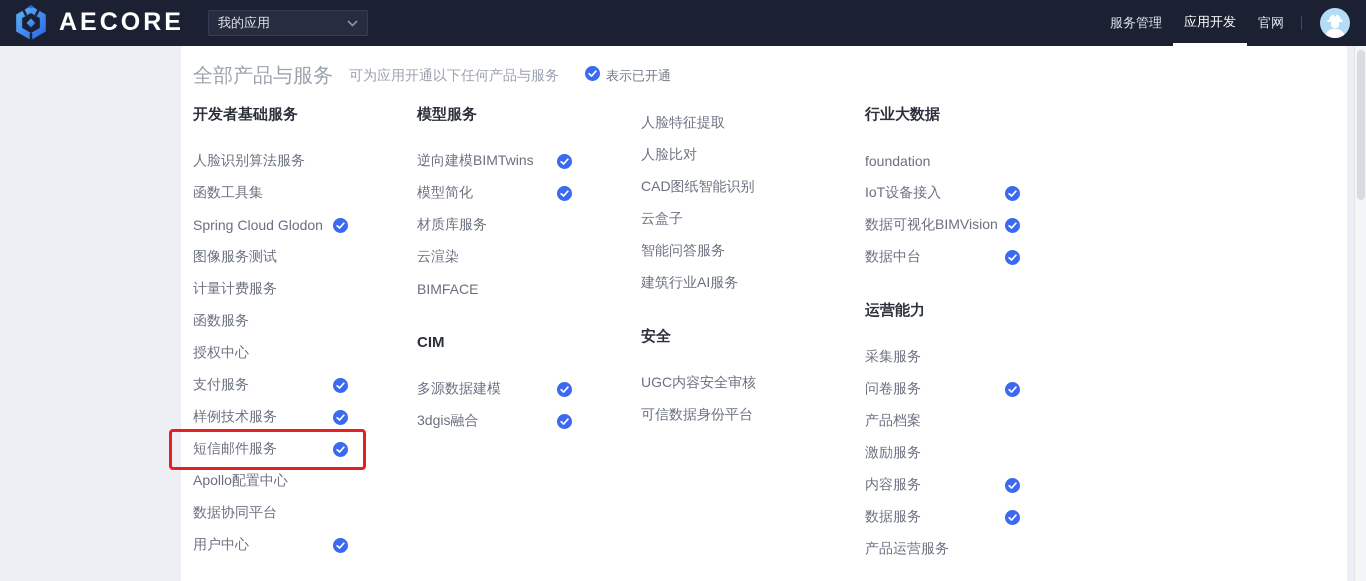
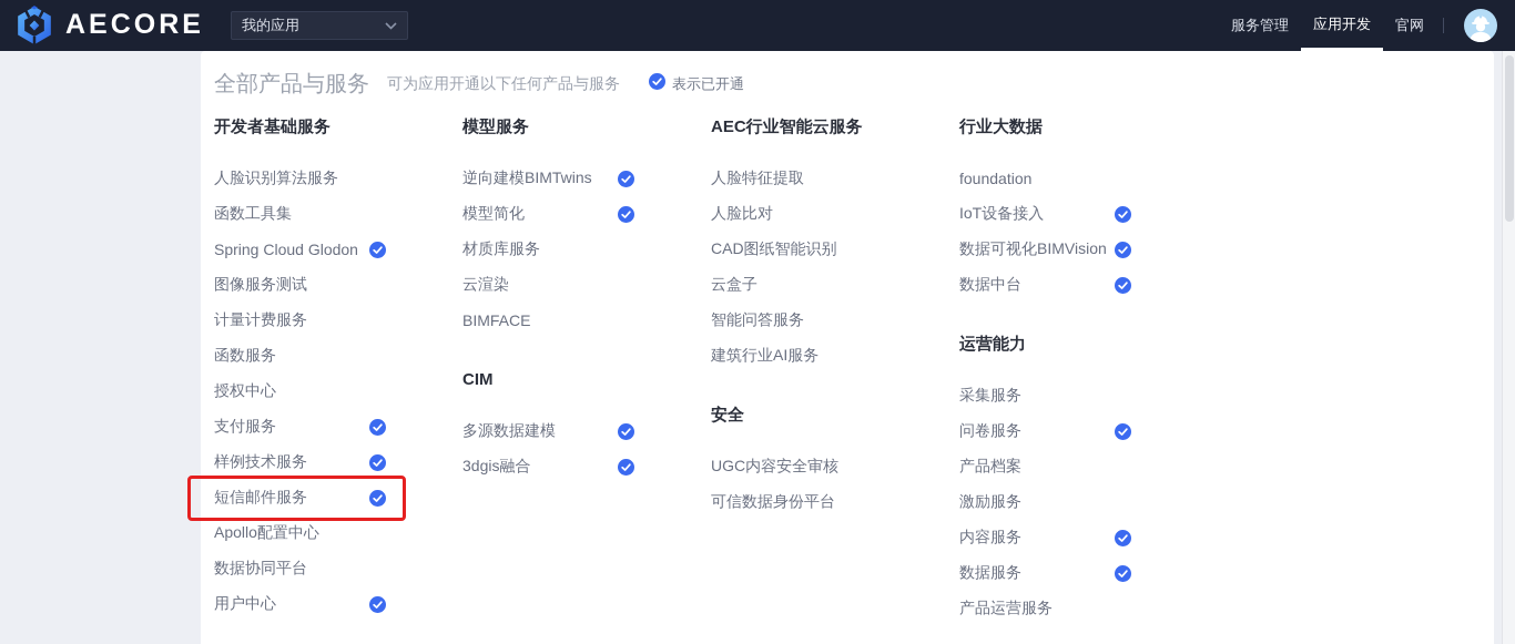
  AECORE
  我的应用
  服务管理
  应用开发
  官网
  全部产品与服务
  可为应用开通以下任何产品与服务
  表示已开通
  开发者基础服务
  人脸识别算法服务
  函数工具集
  Spring Cloud Glodon
  图像服务测试
  计量计费服务
  函数服务
  授权中心
  支付服务
  样例技术服务
  短信邮件服务
  Apollo配置中心
  数据协同平台
  用户中心
  模型服务
  逆向建模BIMTwins
  模型简化
  材质库服务
  云渲染
  BIMFACE
  CIM
  多源数据建模
  3dgis融合
+ AEC行业智能云服务
  人脸特征提取
  人脸比对
  CAD图纸智能识别
  云盒子
  智能问答服务
  建筑行业AI服务
  安全
  UGC内容安全审核
  可信数据身份平台
  行业大数据
  foundation
  IoT设备接入
  数据可视化BIMVision
  数据中台
  运营能力
  采集服务
  问卷服务
  产品档案
  激励服务
  内容服务
  数据服务
  产品运营服务
